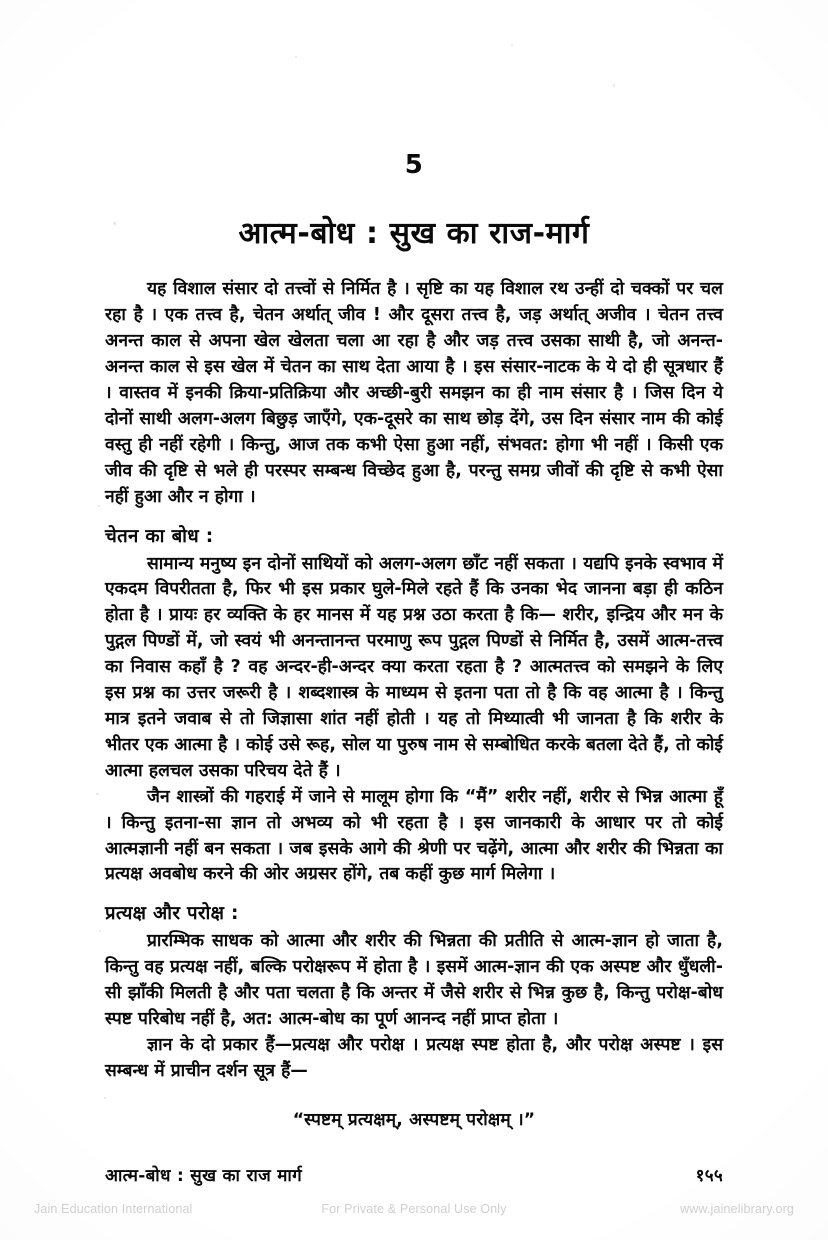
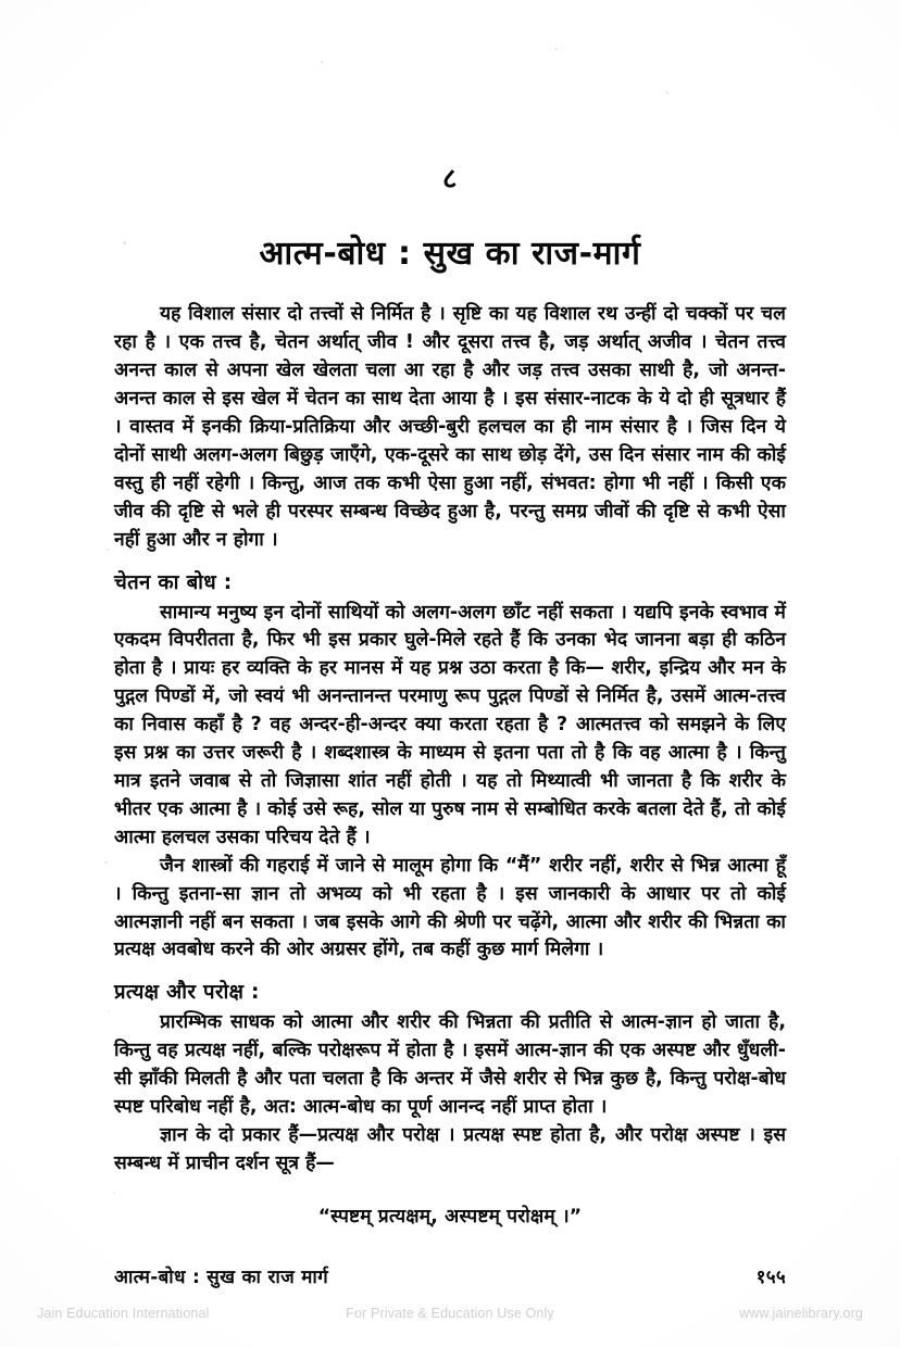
- 5
+ ८
  आत्म-बोध : सुख का राज-मार्ग
- यह विशाल संसार दो तत्त्वों से निर्मित है । सृष्टि का यह विशाल रथ उन्हीं दो चक्कों पर चल रहा है । एक तत्त्व है, चेतन अर्थात् जीव ! और दूसरा तत्त्व है, जड़ अर्थात् अजीव । चेतन तत्त्व अनन्त काल से अपना खेल खेलता चला आ रहा है और जड़ तत्त्व उसका साथी है, जो अनन्त-अनन्त काल से इस खेल में चेतन का साथ देता आया है । इस संसार-नाटक के ये दो ही सूत्रधार हैं । वास्तव में इनकी क्रिया-प्रतिक्रिया और अच्छी-बुरी समझन का ही नाम संसार है । जिस दिन ये दोनों साथी अलग-अलग बिछुड़ जाएँगे, एक-दूसरे का साथ छोड़ देंगे, उस दिन संसार नाम की कोई वस्तु ही नहीं रहेगी । किन्तु, आज तक कभी ऐसा हुआ नहीं, संभवत: होगा भी नहीं । किसी एक जीव की दृष्टि से भले ही परस्पर सम्बन्ध विच्छेद हुआ है, परन्तु समग्र जीवों की दृष्टि से कभी ऐसा नहीं हुआ और न होगा ।
+ यह विशाल संसार दो तत्त्वों से निर्मित है । सृष्टि का यह विशाल रथ उन्हीं दो चक्कों पर चल रहा है । एक तत्त्व है, चेतन अर्थात् जीव ! और दूसरा तत्त्व है, जड़ अर्थात् अजीव । चेतन तत्त्व अनन्त काल से अपना खेल खेलता चला आ रहा है और जड़ तत्त्व उसका साथी है, जो अनन्त-अनन्त काल से इस खेल में चेतन का साथ देता आया है । इस संसार-नाटक के ये दो ही सूत्रधार हैं । वास्तव में इनकी क्रिया-प्रतिक्रिया और अच्छी-बुरी हलचल का ही नाम संसार है । जिस दिन ये दोनों साथी अलग-अलग बिछुड़ जाएँगे, एक-दूसरे का साथ छोड़ देंगे, उस दिन संसार नाम की कोई वस्तु ही नहीं रहेगी । किन्तु, आज तक कभी ऐसा हुआ नहीं, संभवत: होगा भी नहीं । किसी एक जीव की दृष्टि से भले ही परस्पर सम्बन्ध विच्छेद हुआ है, परन्तु समग्र जीवों की दृष्टि से कभी ऐसा नहीं हुआ और न होगा ।
  चेतन का बोध :
  सामान्य मनुष्य इन दोनों साथियों को अलग-अलग छाँट नहीं सकता । यद्यपि इनके स्वभाव में एकदम विपरीतता है, फिर भी इस प्रकार घुले-मिले रहते हैं कि उनका भेद जानना बड़ा ही कठिन होता है । प्रायः हर व्यक्ति के हर मानस में यह प्रश्न उठा करता है कि— शरीर, इन्द्रिय और मन के पुद्गल पिण्डों में, जो स्वयं भी अनन्तानन्त परमाणु रूप पुद्गल पिण्डों से निर्मित है, उसमें आत्म-तत्त्व का निवास कहाँ है ? वह अन्दर-ही-अन्दर क्या करता रहता है ? आत्मतत्त्व को समझने के लिए इस प्रश्न का उत्तर जरूरी है । शब्दशास्त्र के माध्यम से इतना पता तो है कि वह आत्मा है । किन्तु मात्र इतने जवाब से तो जिज्ञासा शांत नहीं होती । यह तो मिथ्यात्वी भी जानता है कि शरीर के भीतर एक आत्मा है । कोई उसे रूह, सोल या पुरुष नाम से सम्बोधित करके बतला देते हैं, तो कोई आत्मा हलचल उसका परिचय देते हैं ।
  जैन शास्त्रों की गहराई में जाने से मालूम होगा कि “मैं” शरीर नहीं, शरीर से भिन्न आत्मा हूँ । किन्तु इतना-सा ज्ञान तो अभव्य को भी रहता है । इस जानकारी के आधार पर तो कोई आत्मज्ञानी नहीं बन सकता । जब इसके आगे की श्रेणी पर चढ़ेंगे, आत्मा और शरीर की भिन्नता का प्रत्यक्ष अवबोध करने की ओर अग्रसर होंगे, तब कहीं कुछ मार्ग मिलेगा ।
  प्रत्यक्ष और परोक्ष :
  प्रारम्भिक साधक को आत्मा और शरीर की भिन्नता की प्रतीति से आत्म-ज्ञान हो जाता है, किन्तु वह प्रत्यक्ष नहीं, बल्कि परोक्षरूप में होता है । इसमें आत्म-ज्ञान की एक अस्पष्ट और धुँधली-सी झाँकी मिलती है और पता चलता है कि अन्तर में जैसे शरीर से भिन्न कुछ है, किन्तु परोक्ष-बोध स्पष्ट परिबोध नहीं है, अत: आत्म-बोध का पूर्ण आनन्द नहीं प्राप्त होता ।
  ज्ञान के दो प्रकार हैं—प्रत्यक्ष और परोक्ष । प्रत्यक्ष स्पष्ट होता है, और परोक्ष अस्पष्ट । इस सम्बन्ध में प्राचीन दर्शन सूत्र हैं—
  “स्पष्टम् प्रत्यक्षम्, अस्पष्टम् परोक्षम् ।”
  आत्म-बोध : सुख का राज मार्ग
  १५५
  Jain Education International
- For Private & Personal Use Only
+ For Private & Education Use Only
  www.jainelibrary.org
